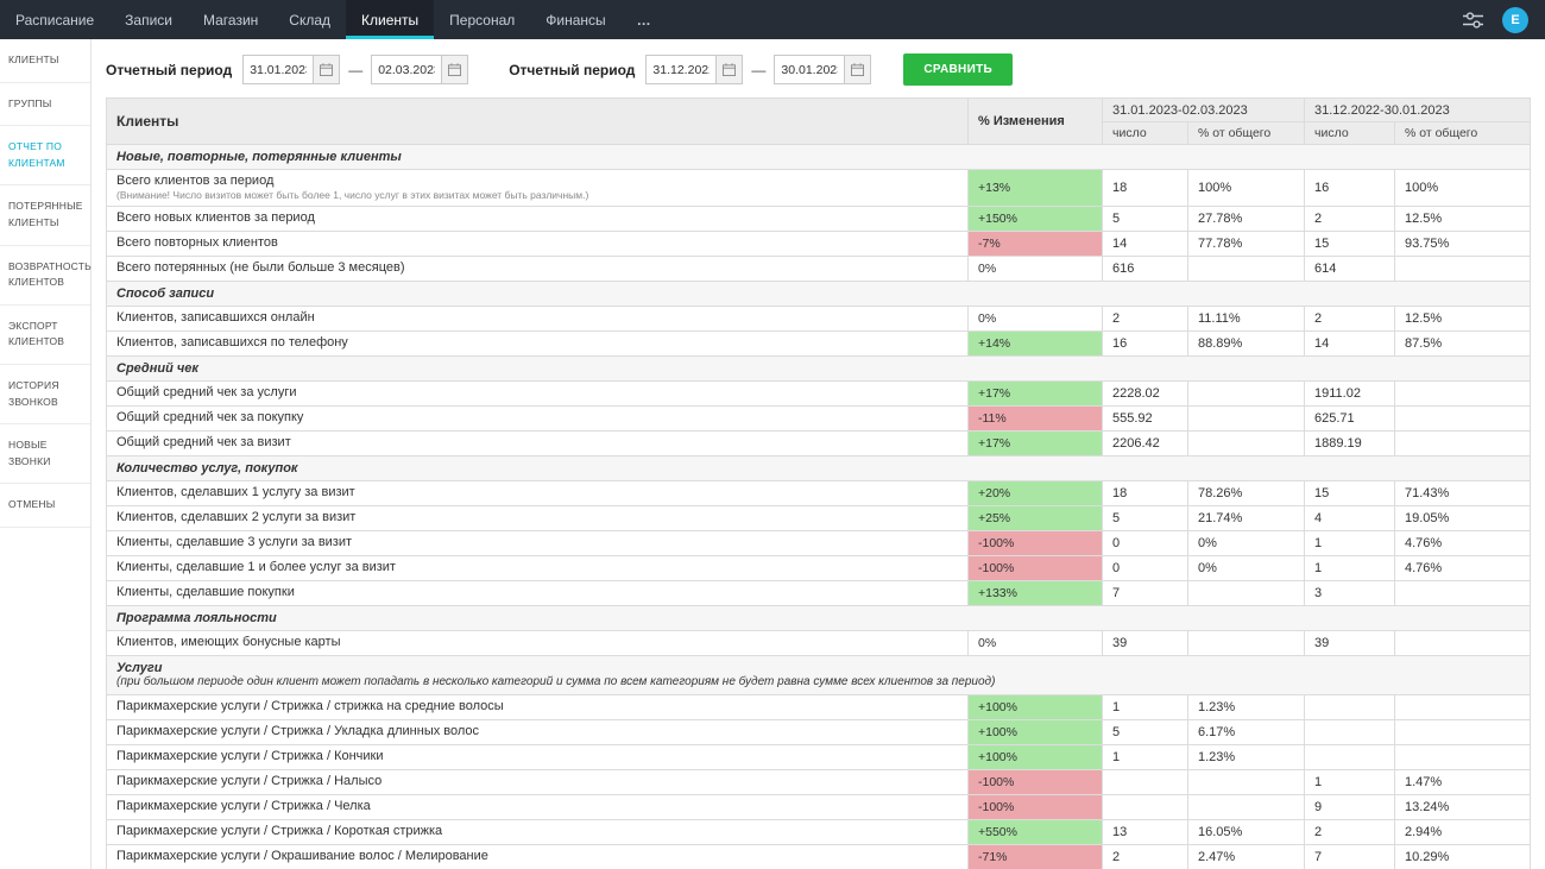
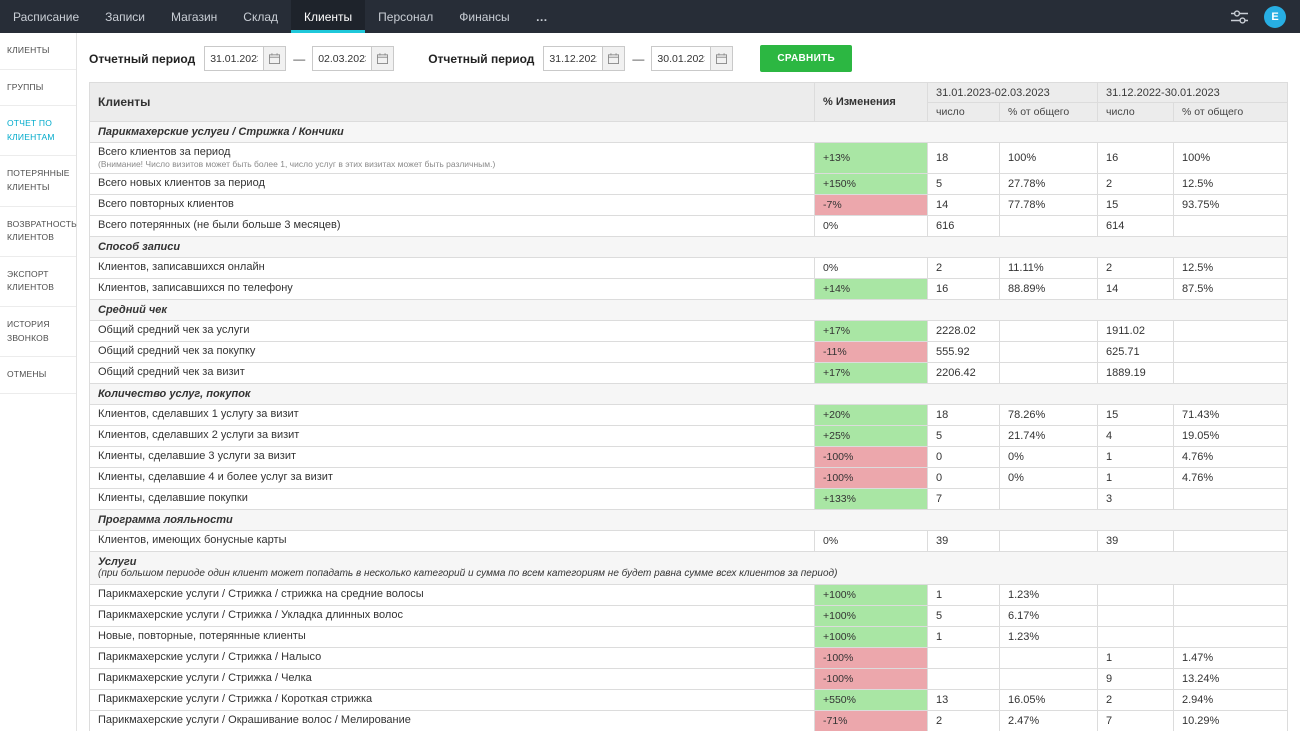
  Расписание
  Записи
  Магазин
  Склад
  Клиенты
  Персонал
  Финансы
  …
  Е
  КЛИЕНТЫ
  ГРУППЫ
  ОТЧЕТ ПО КЛИЕНТАМ
  ПОТЕРЯННЫЕ КЛИЕНТЫ
  ВОЗВРАТНОСТЬ КЛИЕНТОВ
  ЭКСПОРТ КЛИЕНТОВ
  ИСТОРИЯ ЗВОНКОВ
- НОВЫЕ ЗВОНКИ
  ОТМЕНЫ
  Отчетный период
  31.01.202
  —
  02.03.202
  Отчетный период
  31.12.202
  —
  30.01.202
  СРАВНИТЬ
  Клиенты	% Изменения	31.01.2023-02.03.2023	31.12.2022-30.01.2023
  число	% от общего	число	% от общего
- Новые, повторные, потерянные клиенты
+ Парикмахерские услуги / Стрижка / Кончики
  Всего клиентов за период(Внимание! Число визитов может быть более 1, число услуг в этих визитах может быть различным.)	+13%	18	100%	16	100%
  Всего новых клиентов за период	+150%	5	27.78%	2	12.5%
  Всего повторных клиентов	-7%	14	77.78%	15	93.75%
  Всего потерянных (не были больше 3 месяцев)	0%	616		614
  Способ записи
  Клиентов, записавшихся онлайн	0%	2	11.11%	2	12.5%
  Клиентов, записавшихся по телефону	+14%	16	88.89%	14	87.5%
  Средний чек
  Общий средний чек за услуги	+17%	2228.02		1911.02
  Общий средний чек за покупку	-11%	555.92		625.71
  Общий средний чек за визит	+17%	2206.42		1889.19
  Количество услуг, покупок
  Клиентов, сделавших 1 услугу за визит	+20%	18	78.26%	15	71.43%
  Клиентов, сделавших 2 услуги за визит	+25%	5	21.74%	4	19.05%
  Клиенты, сделавшие 3 услуги за визит	-100%	0	0%	1	4.76%
- Клиенты, сделавшие 1 и более услуг за визит	-100%	0	0%	1	4.76%
+ Клиенты, сделавшие 4 и более услуг за визит	-100%	0	0%	1	4.76%
  Клиенты, сделавшие покупки	+133%	7		3
  Программа лояльности
  Клиентов, имеющих бонусные карты	0%	39		39
  Услуги(при большом периоде один клиент может попадать в несколько категорий и сумма по всем категориям не будет равна сумме всех клиентов за период)
  Парикмахерские услуги / Стрижка / стрижка на средние волосы	+100%	1	1.23%
  Парикмахерские услуги / Стрижка / Укладка длинных волос	+100%	5	6.17%
- Парикмахерские услуги / Стрижка / Кончики	+100%	1	1.23%
+ Новые, повторные, потерянные клиенты	+100%	1	1.23%
  Парикмахерские услуги / Стрижка / Налысо	-100%			1	1.47%
  Парикмахерские услуги / Стрижка / Челка	-100%			9	13.24%
  Парикмахерские услуги / Стрижка / Короткая стрижка	+550%	13	16.05%	2	2.94%
  Парикмахерские услуги / Окрашивание волос / Мелирование	-71%	2	2.47%	7	10.29%
